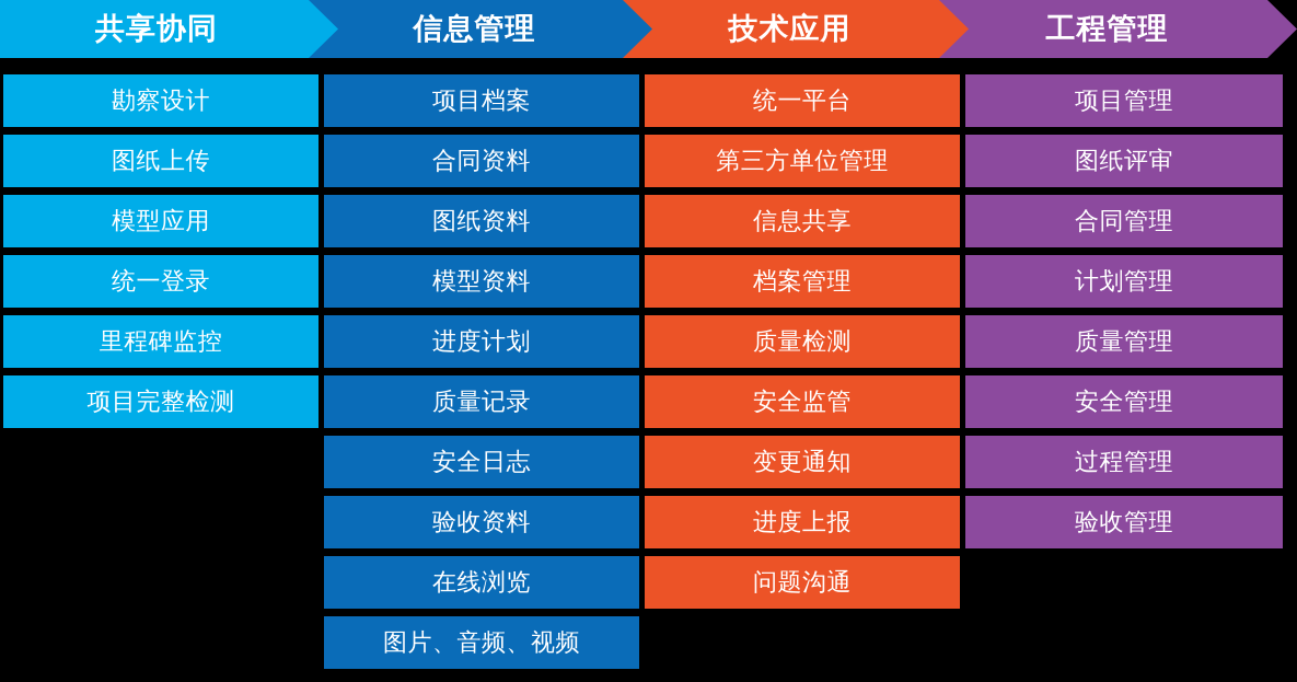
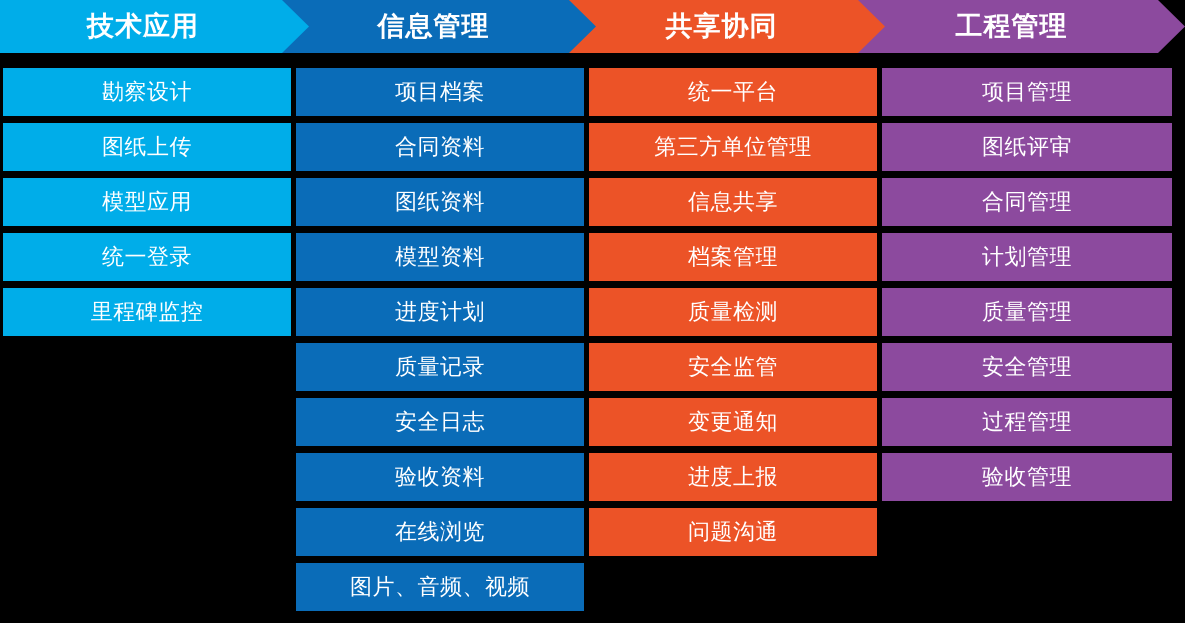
- 共享协同
+ 技术应用
  信息管理
- 技术应用
+ 共享协同
  工程管理
  勘察设计
  图纸上传
  模型应用
  统一登录
  里程碑监控
- 项目完整检测
  项目档案
  合同资料
  图纸资料
  模型资料
  进度计划
  质量记录
  安全日志
  验收资料
  在线浏览
  图片、音频、视频
  统一平台
  第三方单位管理
  信息共享
  档案管理
  质量检测
  安全监管
  变更通知
  进度上报
  问题沟通
  项目管理
  图纸评审
  合同管理
  计划管理
  质量管理
  安全管理
  过程管理
  验收管理
